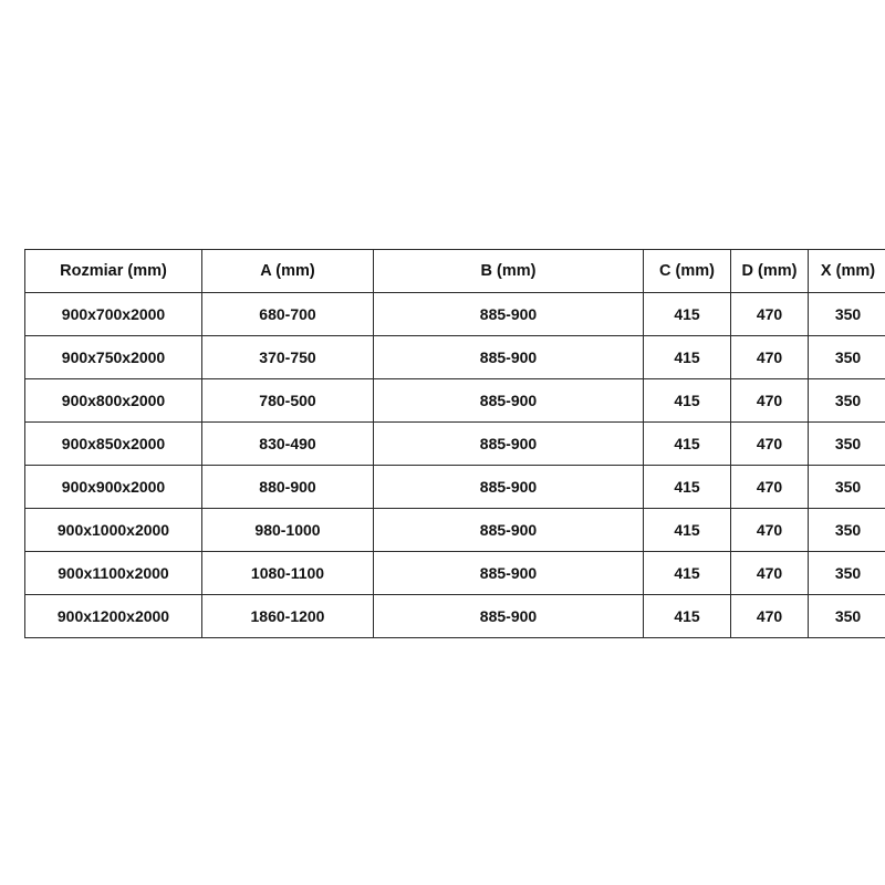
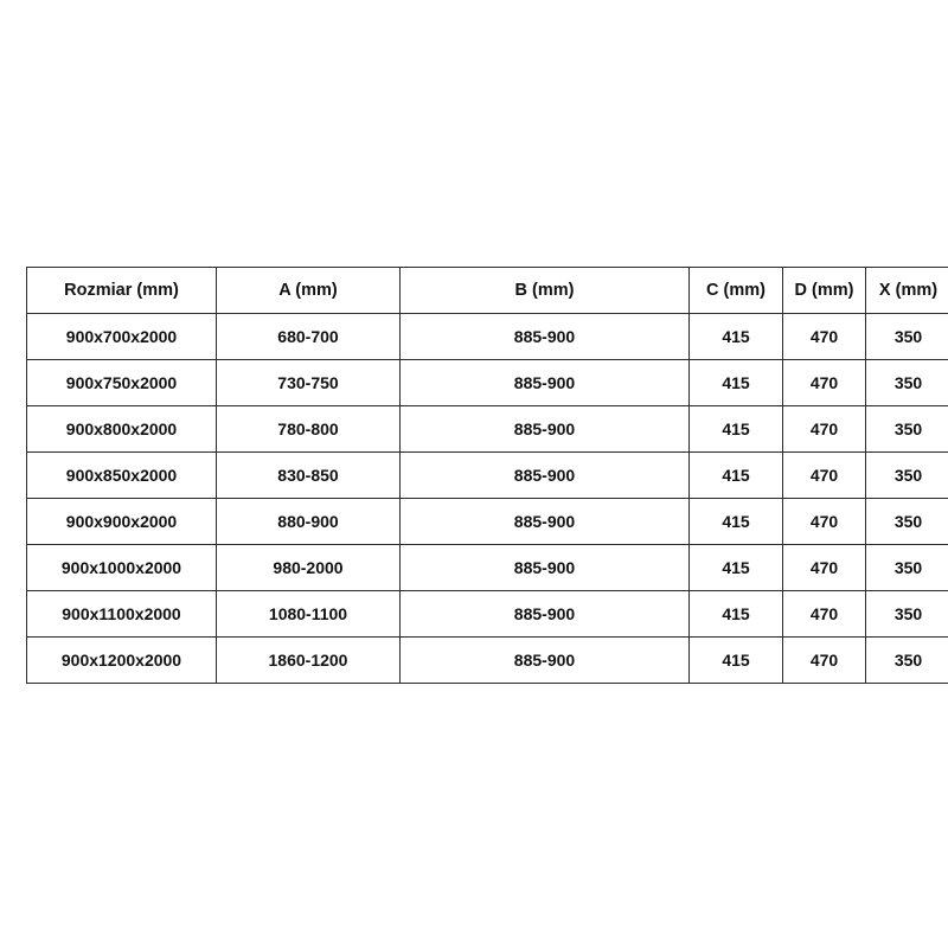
  Rozmiar (mm)	A (mm)	B (mm)	C (mm)	D (mm)	X (mm)
  900x700x2000	680-700	885-900	415	470	350
- 900x750x2000	370-750	885-900	415	470	350
+ 900x750x2000	730-750	885-900	415	470	350
- 900x800x2000	780-500	885-900	415	470	350
+ 900x800x2000	780-800	885-900	415	470	350
- 900x850x2000	830-490	885-900	415	470	350
+ 900x850x2000	830-850	885-900	415	470	350
  900x900x2000	880-900	885-900	415	470	350
- 900x1000x2000	980-1000	885-900	415	470	350
+ 900x1000x2000	980-2000	885-900	415	470	350
  900x1100x2000	1080-1100	885-900	415	470	350
  900x1200x2000	1860-1200	885-900	415	470	350
